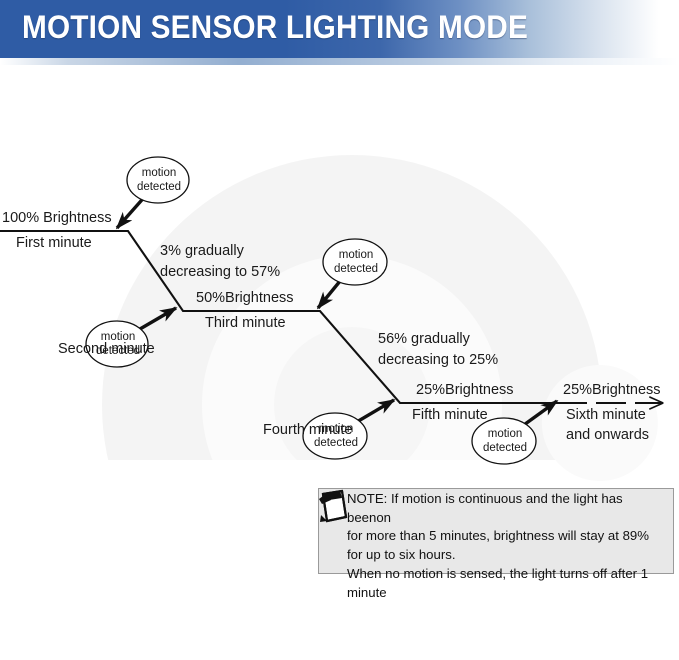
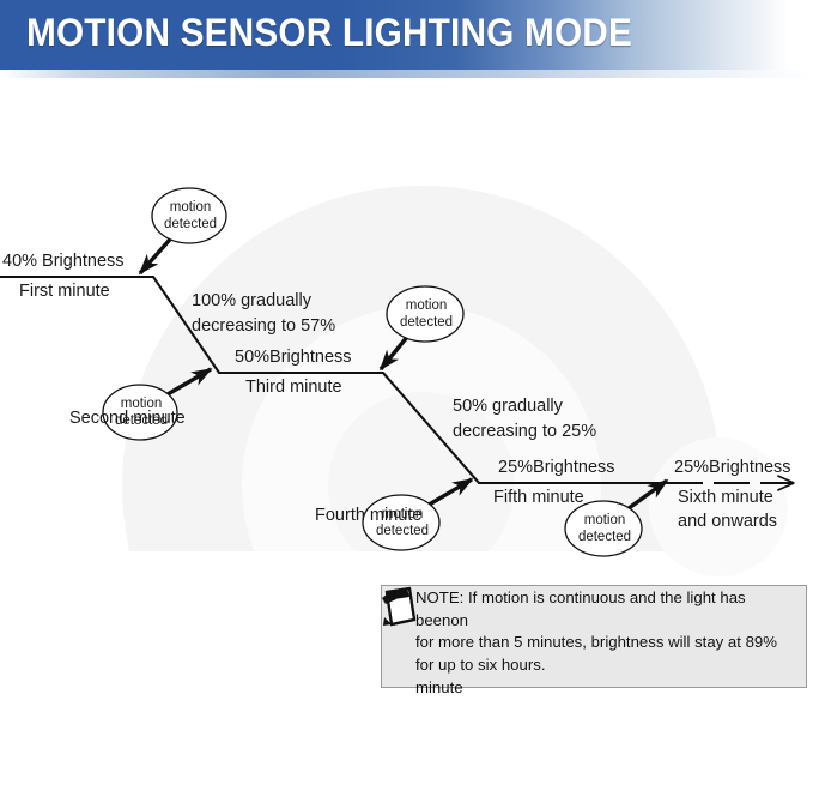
  MOTION SENSOR LIGHTING MODE
  motion
  detected
  motion
  detected
  motion
  detected
  motion
  detected
  motion
  detected
- 100% Brightness
+ 40% Brightness
  First minute
  50%Brightness
  Third minute
  25%Brightness
  Fifth minute
  25%Brightness
  Sixth minute
  and onwards
  Second minute
- 3% gradually
+ 100% gradually
  decreasing to 57%
  Fourth minute
- 56% gradually
+ 50% gradually
  decreasing to 25%
  NOTE: If motion is continuous and the light has beenon
  for more than 5 minutes, brightness will stay at 89%
  for up to six hours.
- When no motion is sensed, the light turns off after 1
  minute
